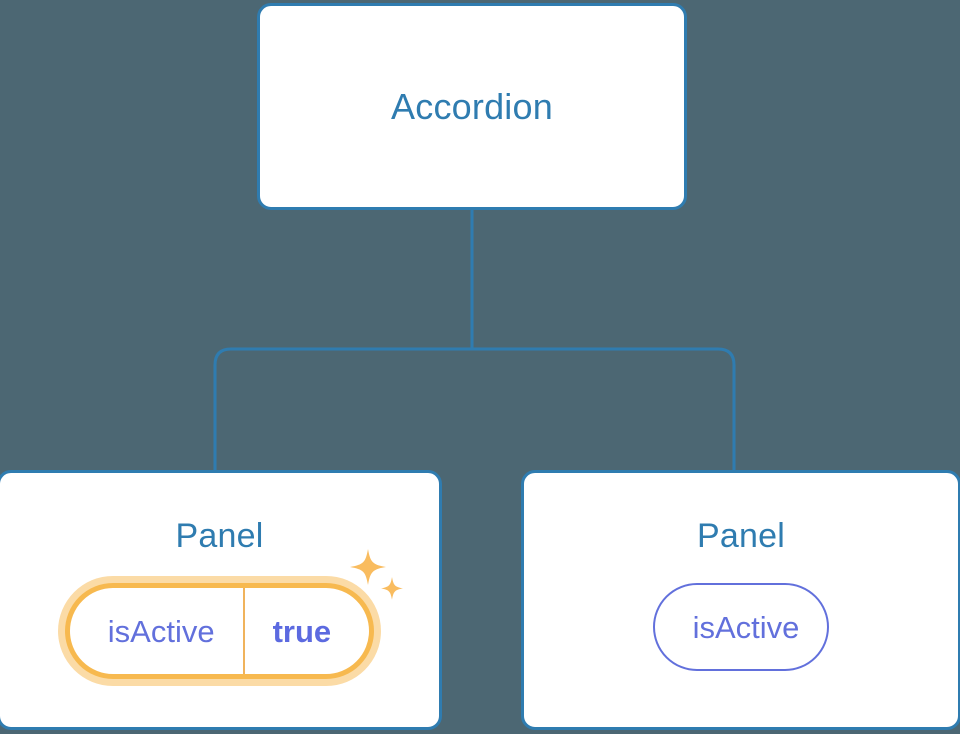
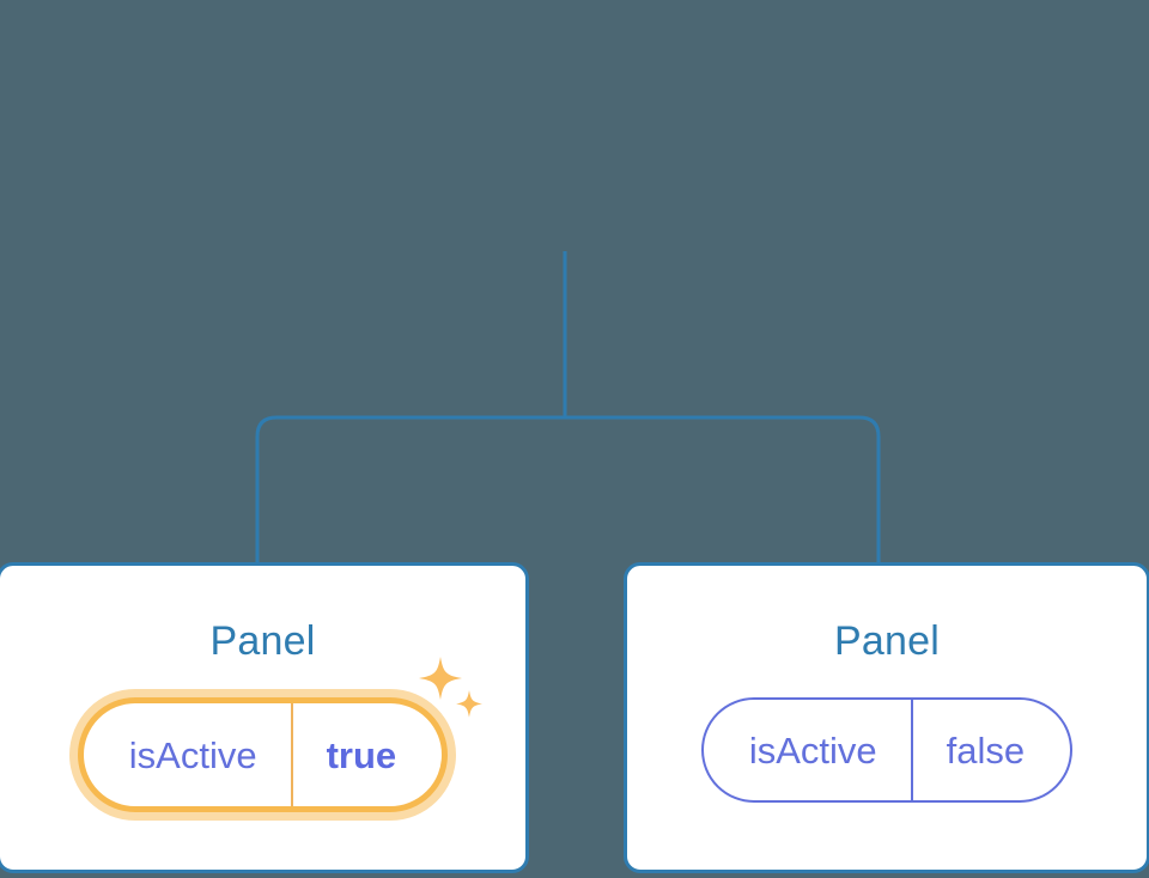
- Accordion
  Panel
  isActive
  true
  Panel
  isActive
+ false
